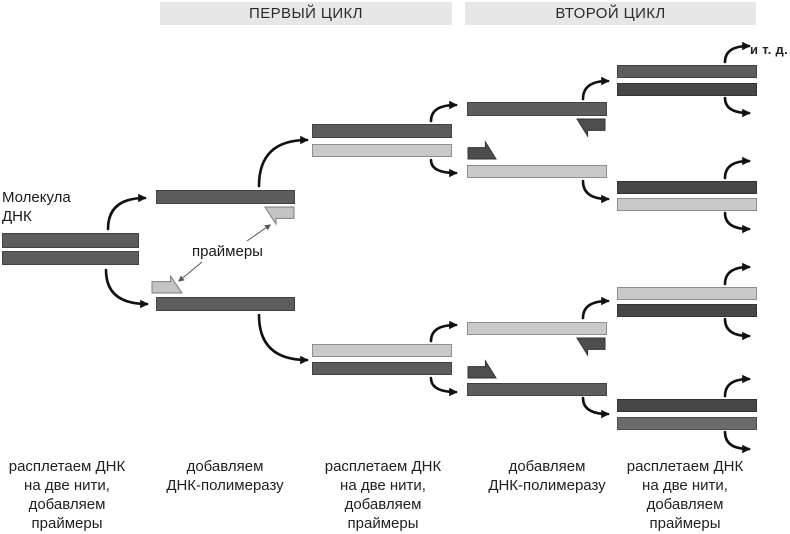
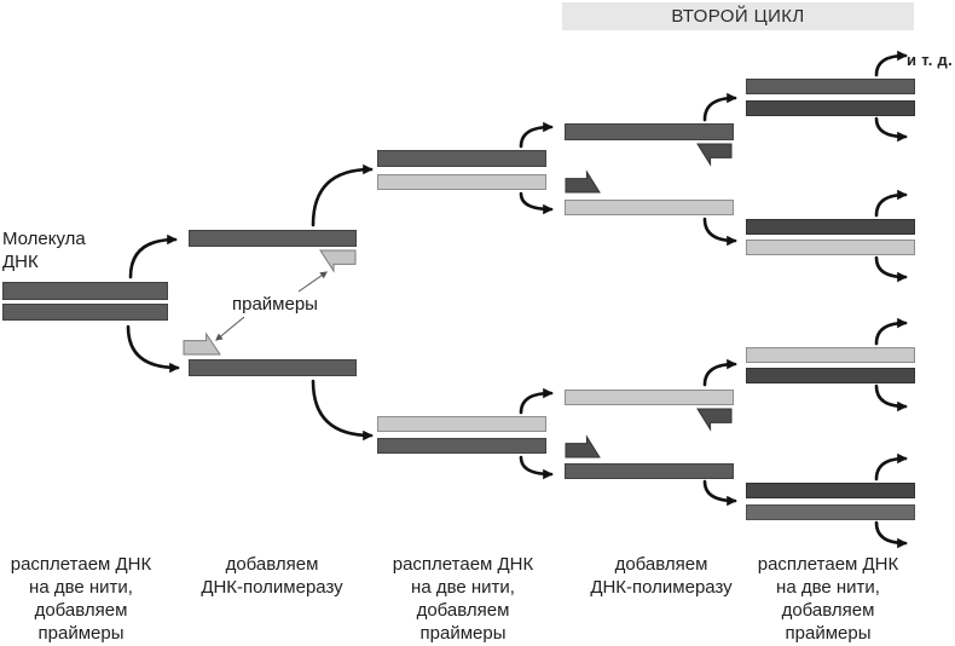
- ПЕРВЫЙ ЦИКЛ
  ВТОРОЙ ЦИКЛ
  Молекула
  ДНК
  праймеры
  и т. д.
  расплетаем ДНК
  на две нити,
  добавляем
  праймеры
  добавляем
  ДНК-полимеразу
  расплетаем ДНК
  на две нити,
  добавляем
  праймеры
  добавляем
  ДНК-полимеразу
  расплетаем ДНК
  на две нити,
  добавляем
  праймеры
